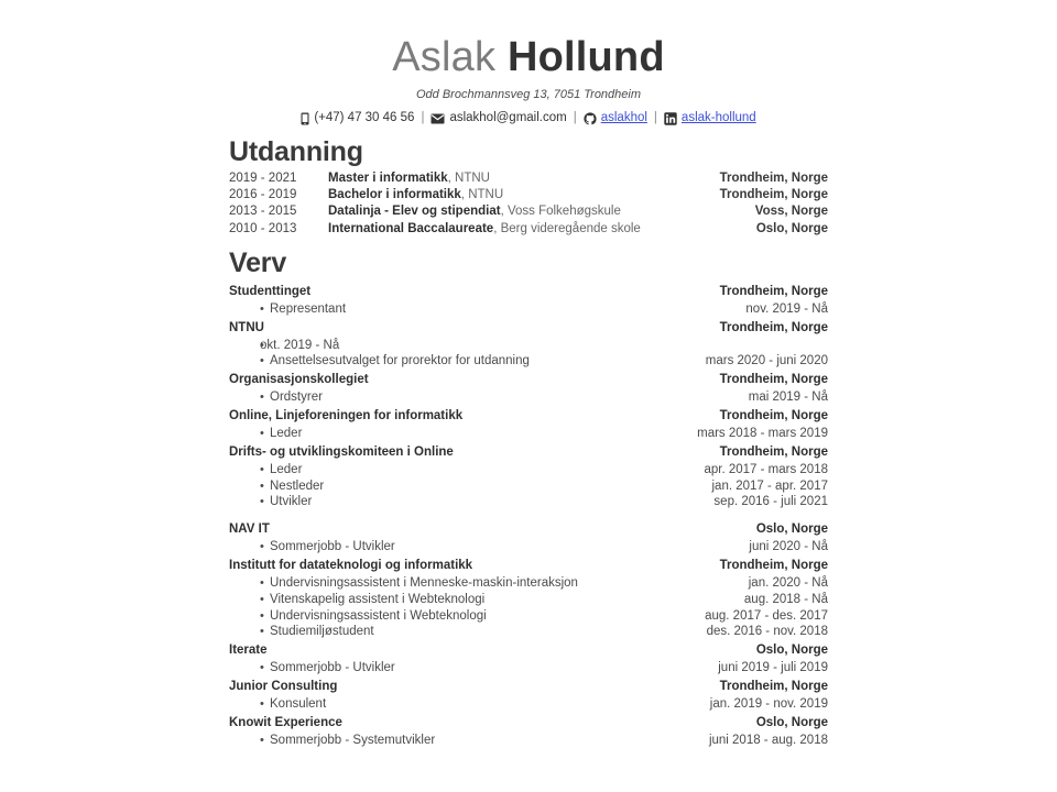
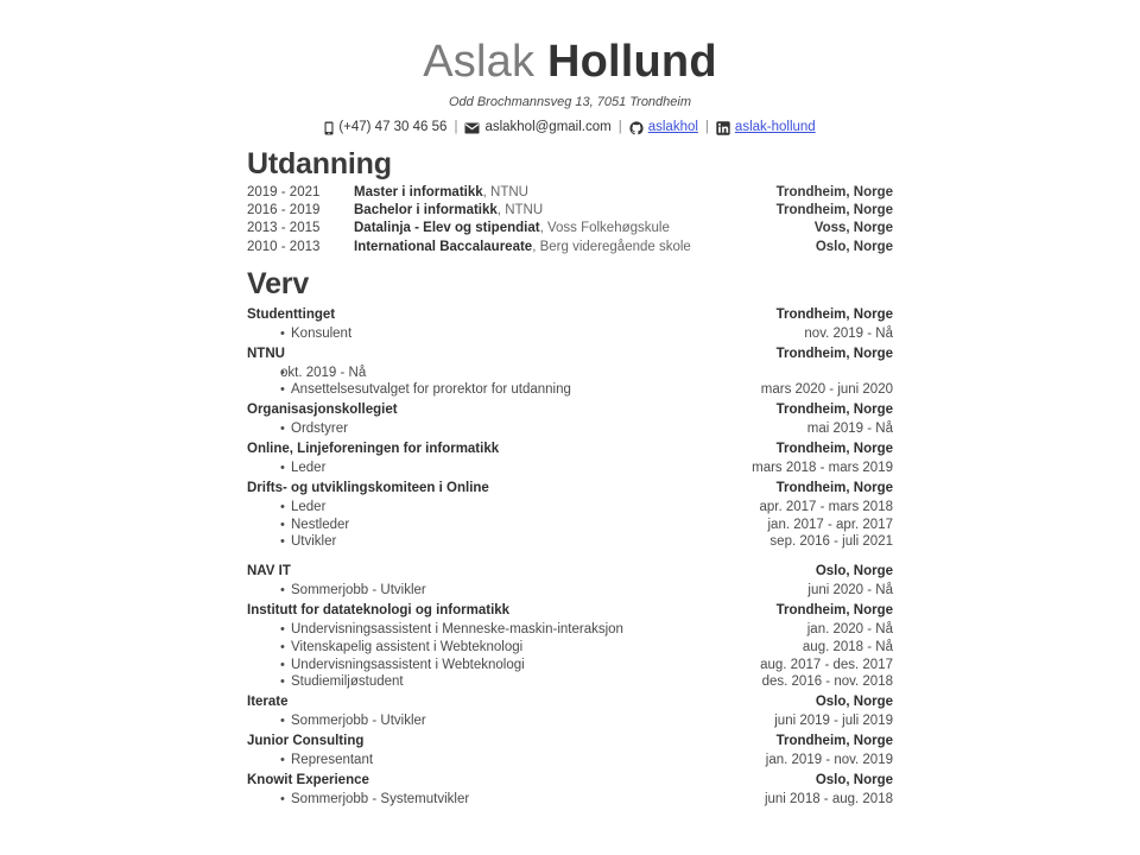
  Aslak Hollund
  Odd Brochmannsveg 13, 7051 Trondheim
  (+47) 47 30 46 56
  |
  aslakhol@gmail.com
  |
  aslakhol
  |
  aslak-hollund
  Utdanning
  2019 - 2021
  Master i informatikk, NTNU
  Trondheim, Norge
  2016 - 2019
  Bachelor i informatikk, NTNU
  Trondheim, Norge
  2013 - 2015
  Datalinja - Elev og stipendiat, Voss Folkehøgskule
  Voss, Norge
  2010 - 2013
  International Baccalaureate, Berg videregående skole
  Oslo, Norge
  Verv
  Studenttinget
  Trondheim, Norge
- Representant
+ Konsulent
  nov. 2019 - Nå
  NTNU
  Trondheim, Norge
  okt. 2019 - Nå
  Ansettelsesutvalget for prorektor for utdanning
  mars 2020 - juni 2020
  Organisasjonskollegiet
  Trondheim, Norge
  Ordstyrer
  mai 2019 - Nå
  Online, Linjeforeningen for informatikk
  Trondheim, Norge
  Leder
  mars 2018 - mars 2019
  Drifts- og utviklingskomiteen i Online
  Trondheim, Norge
  Leder
  apr. 2017 - mars 2018
  Nestleder
  jan. 2017 - apr. 2017
  Utvikler
  sep. 2016 - juli 2021
  NAV IT
  Oslo, Norge
  Sommerjobb - Utvikler
  juni 2020 - Nå
  Institutt for datateknologi og informatikk
  Trondheim, Norge
  Undervisningsassistent i Menneske-maskin-interaksjon
  jan. 2020 - Nå
  Vitenskapelig assistent i Webteknologi
  aug. 2018 - Nå
  Undervisningsassistent i Webteknologi
  aug. 2017 - des. 2017
  Studiemiljøstudent
  des. 2016 - nov. 2018
  Iterate
  Oslo, Norge
  Sommerjobb - Utvikler
  juni 2019 - juli 2019
  Junior Consulting
  Trondheim, Norge
- Konsulent
+ Representant
  jan. 2019 - nov. 2019
  Knowit Experience
  Oslo, Norge
  Sommerjobb - Systemutvikler
  juni 2018 - aug. 2018
